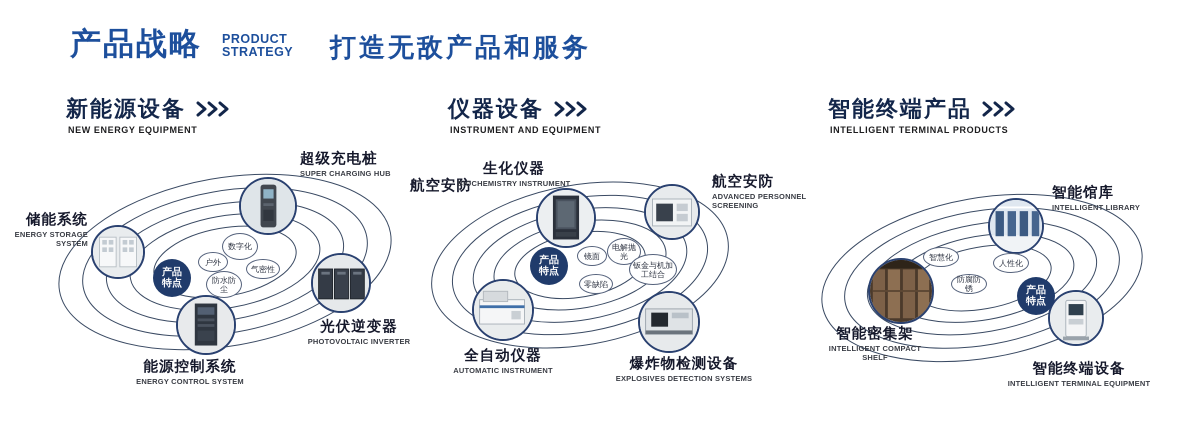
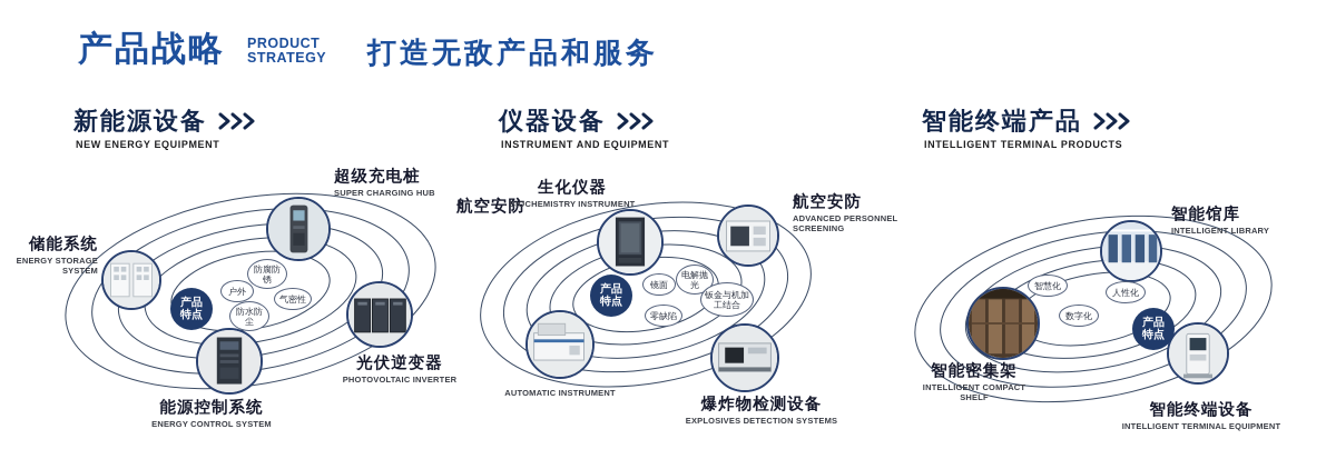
  产品战略
  PRODUCT STRATEGY
  打造无敌产品和服务
  新能源设备
  NEW ENERGY EQUIPMENT
  储能系统
  ENERGY STORAGE SYSTEM
  超级充电桩
  SUPER CHARGING HUB
  光伏逆变器
  PHOTOVOLTAIC INVERTER
  能源控制系统
  ENERGY CONTROL SYSTEM
  产品特点
  户外
- 数字化
+ 防腐防锈
  防水防尘
  气密性
  仪器设备
  INSTRUMENT AND EQUIPMENT
  航空安防
  生化仪器
  BIOCHEMISTRY INSTRUMENT
  航空安防
  ADVANCED PERSONNEL SCREENING
- 全自动仪器
  AUTOMATIC INSTRUMENT
  爆炸物检测设备
  EXPLOSIVES DETECTION SYSTEMS
  产品特点
  镜面
  电解抛光
  零缺陷
  钣金与机加工结合
  智能终端产品
  INTELLIGENT TERMINAL PRODUCTS
  智能馆库
  INTELLIGENT LIBRARY
  智能密集架
  INTELLIGENT COMPACT SHELF
  智能终端设备
  INTELLIGENT TERMINAL EQUIPMENT
  产品特点
  智慧化
  人性化
- 防腐防锈
+ 数字化
